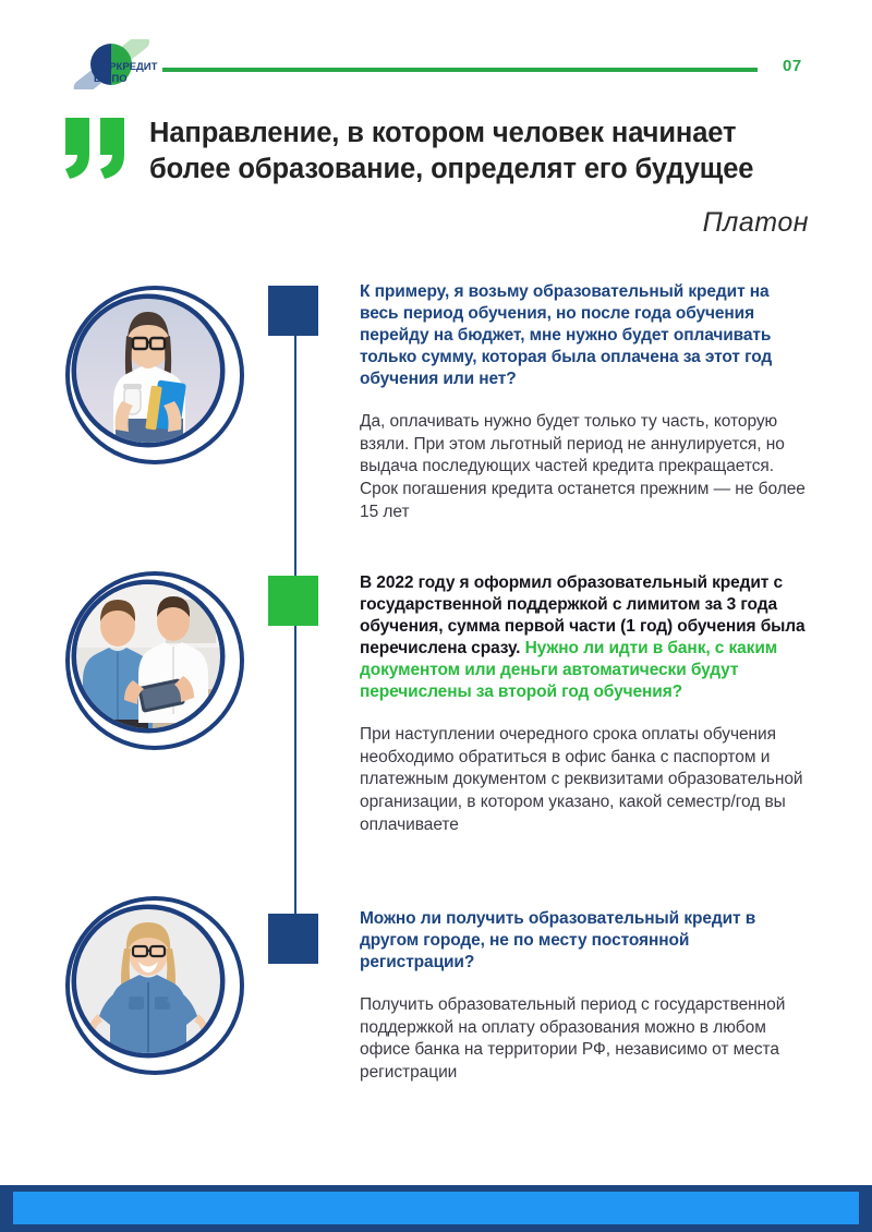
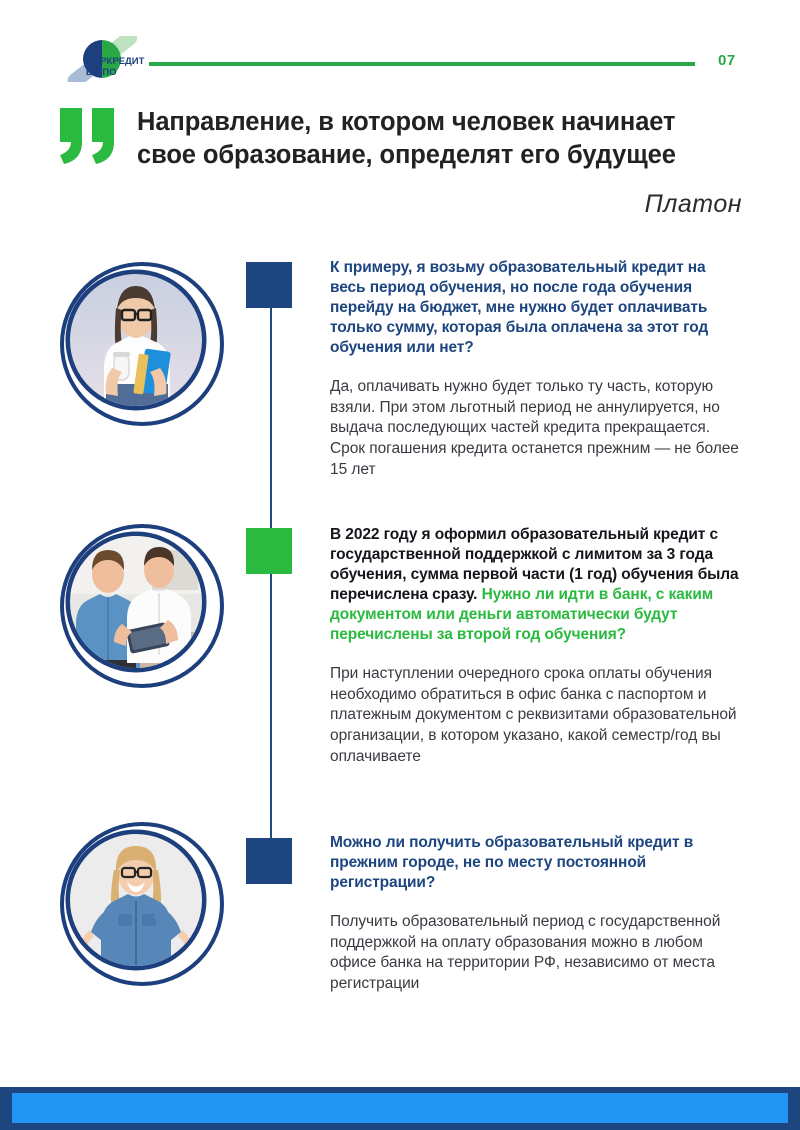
  ОБРКРЕДИТ
  В СПО
  07
  Направление, в котором человек начинает
- более образование, определят его будущее
+ свое образование, определят его будущее
  Платон
  К примеру, я возьму образовательный кредит на весь период обучения, но после года обучения перейду на бюджет, мне нужно будет оплачивать только сумму, которая была оплачена за этот год обучения или нет?
  Да, оплачивать нужно будет только ту часть, которую взяли. При этом льготный период не аннулируется, но выдача последующих частей кредита прекращается.
  Срок погашения кредита останется прежним — не более 15 лет
  В 2022 году я оформил образовательный кредит с государственной поддержкой с лимитом за 3 года обучения, сумма первой части (1 год) обучения была перечислена сразу. Нужно ли идти в банк, с каким документом или деньги автоматически будут перечислены за второй год обучения?
  При наступлении очередного срока оплаты обучения необходимо обратиться в офис банка с паспортом и платежным документом с реквизитами образовательной организации, в котором указано, какой семестр/год вы оплачиваете
- Можно ли получить образовательный кредит в другом городе, не по месту постоянной регистрации?
+ Можно ли получить образовательный кредит в прежним городе, не по месту постоянной регистрации?
  Получить образовательный период с государственной поддержкой на оплату образования можно в любом офисе банка на территории РФ, независимо от места регистрации
